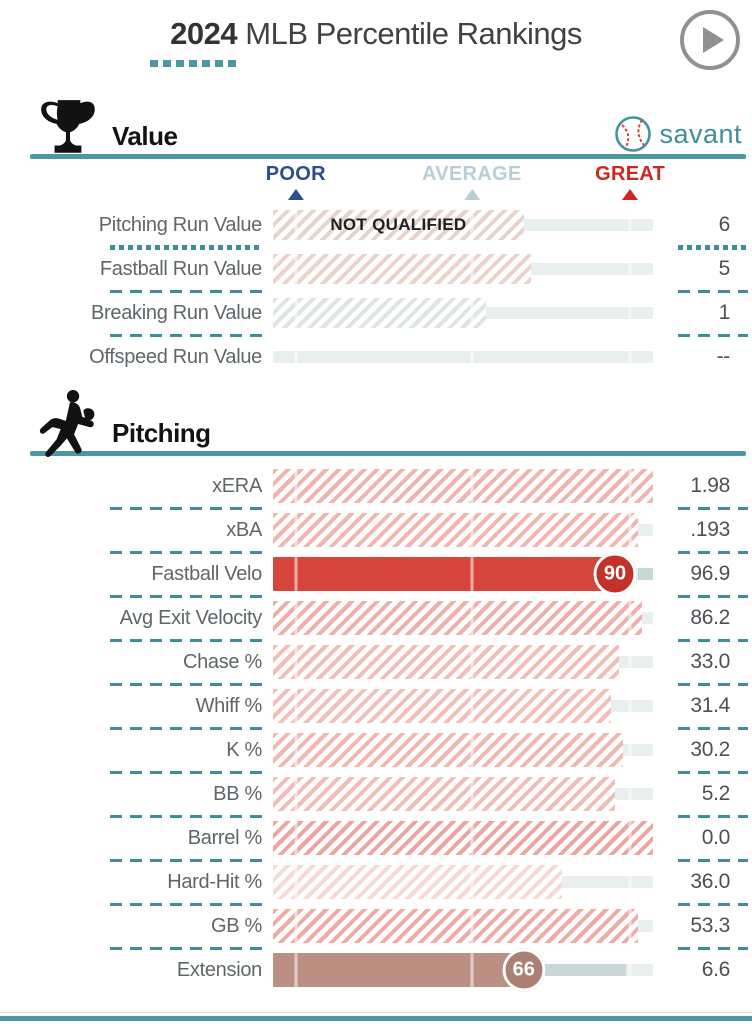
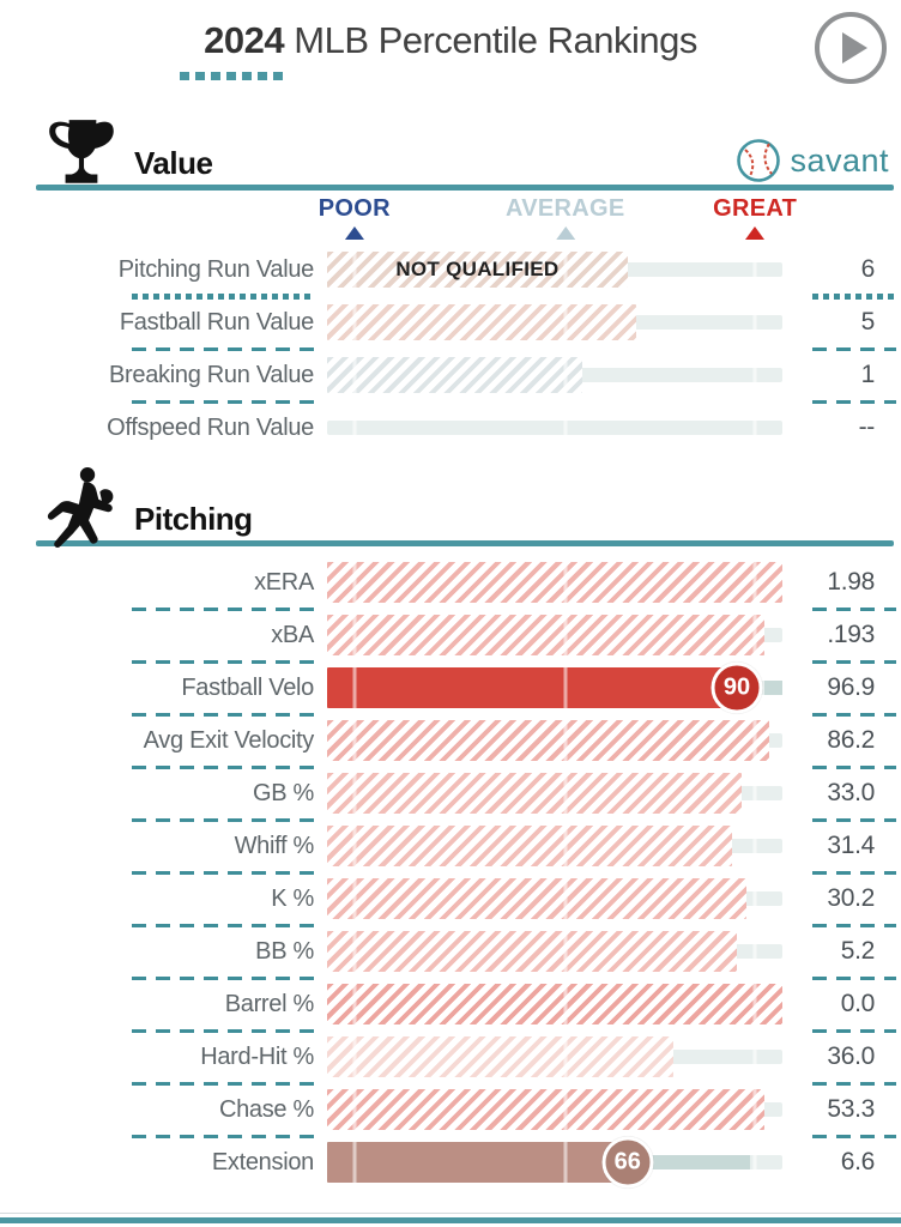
  2024 MLB Percentile Rankings
  Value
  savant
  POOR
  AVERAGE
  GREAT
  Pitching Run Value
  NOT QUALIFIED
  6
  Fastball Run Value
  5
  Breaking Run Value
  1
  Offspeed Run Value
  --
  Pitching
  xERA
  1.98
  xBA
  .193
  Fastball Velo
  90
  96.9
  Avg Exit Velocity
  86.2
- Chase %
+ GB %
  33.0
  Whiff %
  31.4
  K %
  30.2
  BB %
  5.2
  Barrel %
  0.0
  Hard-Hit %
  36.0
- GB %
+ Chase %
  53.3
  Extension
  66
  6.6
